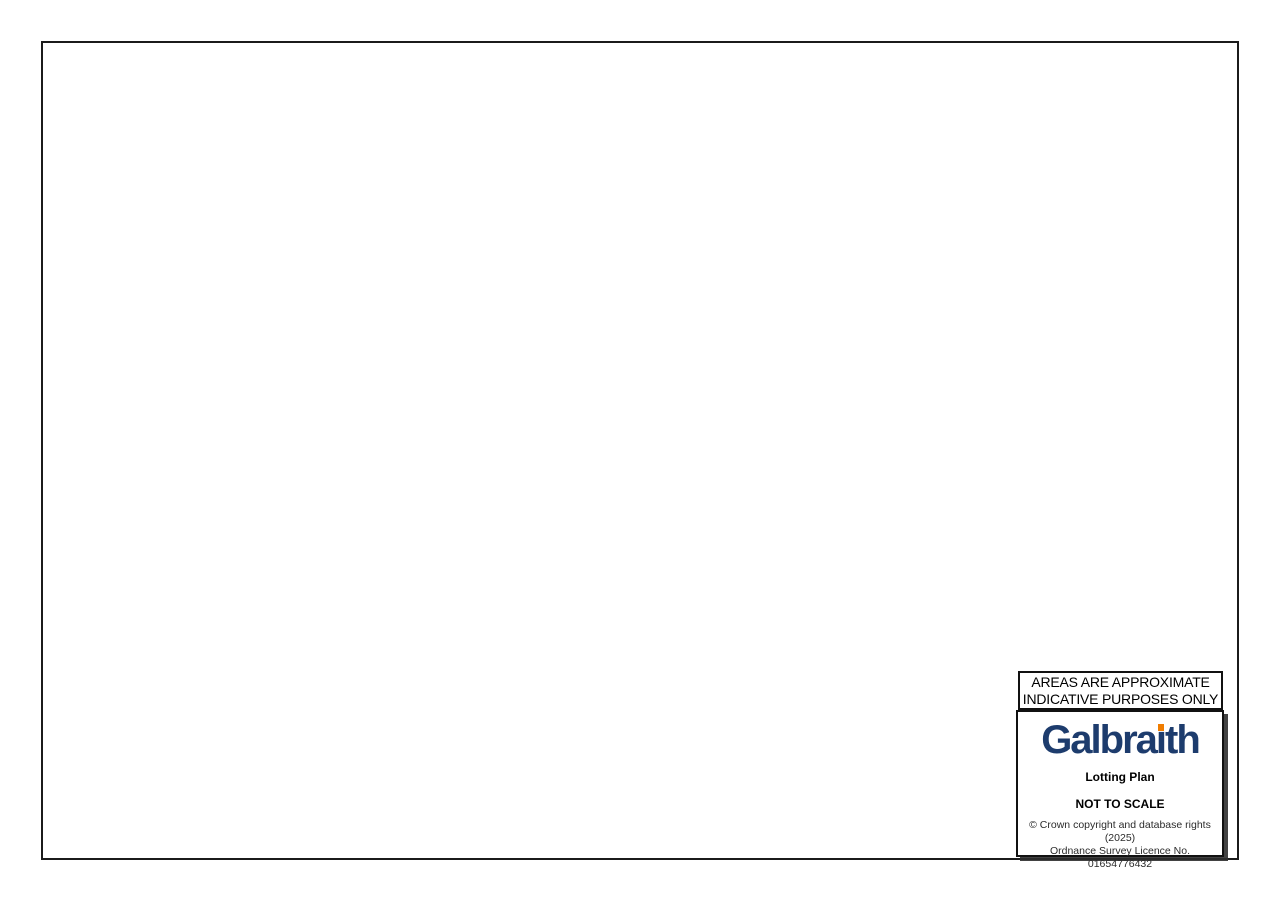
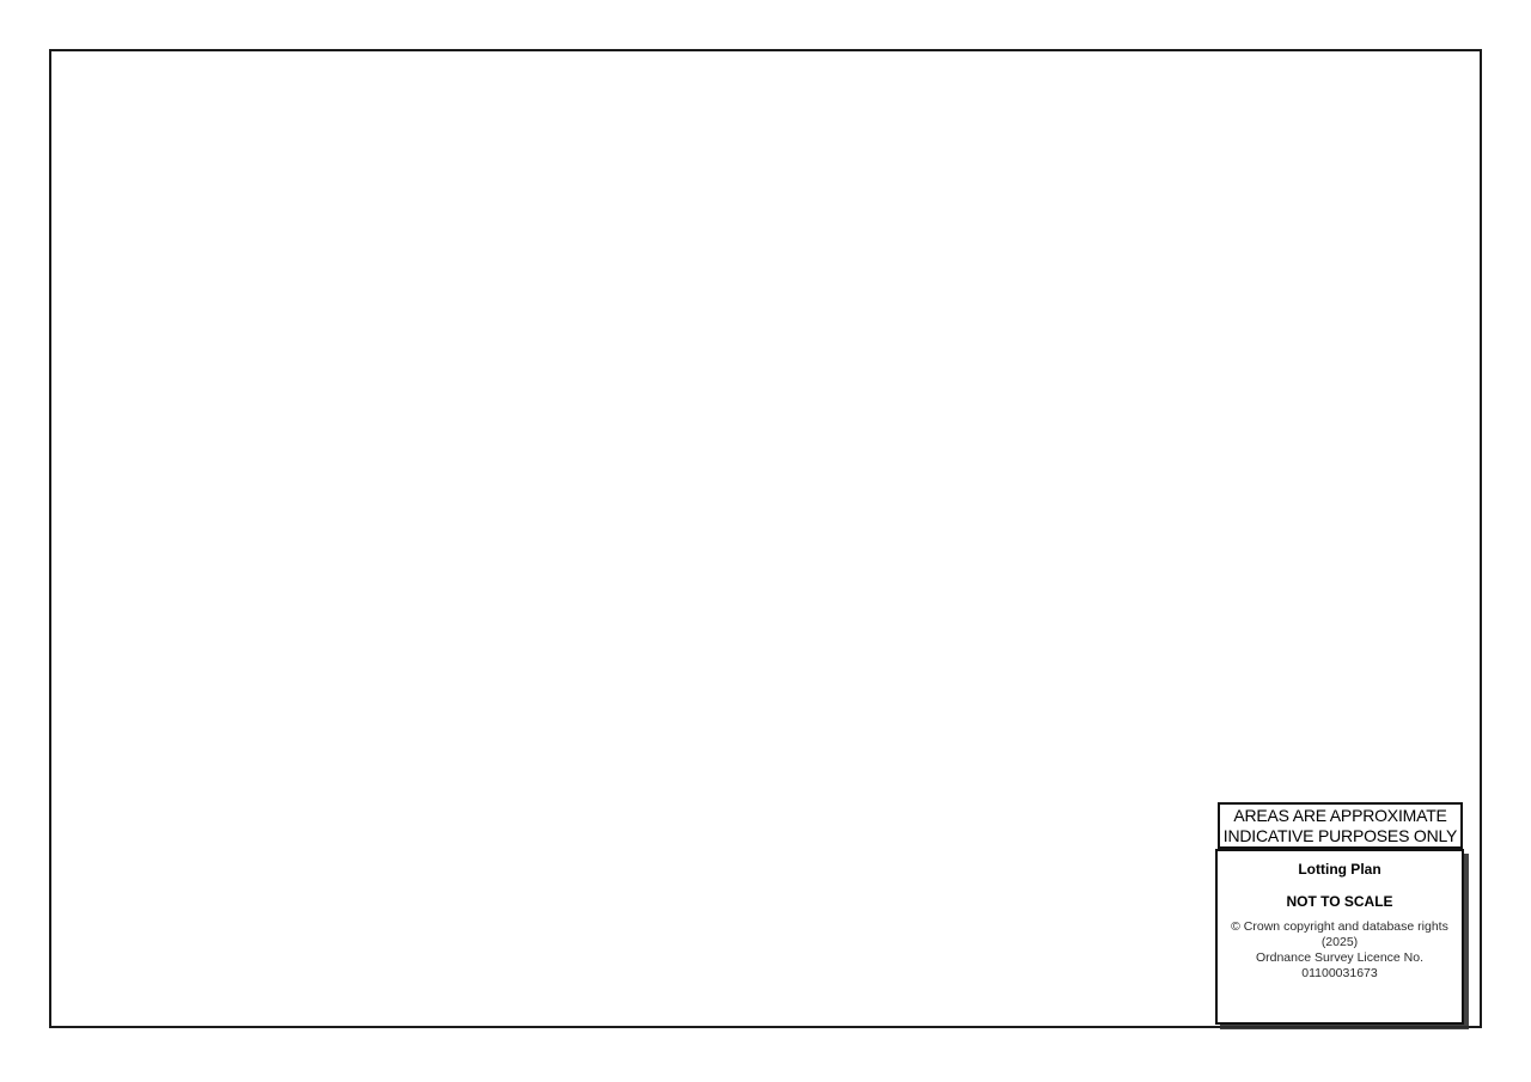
  AREAS ARE APPROXIMATE
  INDICATIVE PURPOSES ONLY
- Galbraıth
  Lotting Plan
  NOT TO SCALE
  © Crown copyright and database rights (2025)
- Ordnance Survey Licence No. 01654776432
+ Ordnance Survey Licence No. 01100031673
